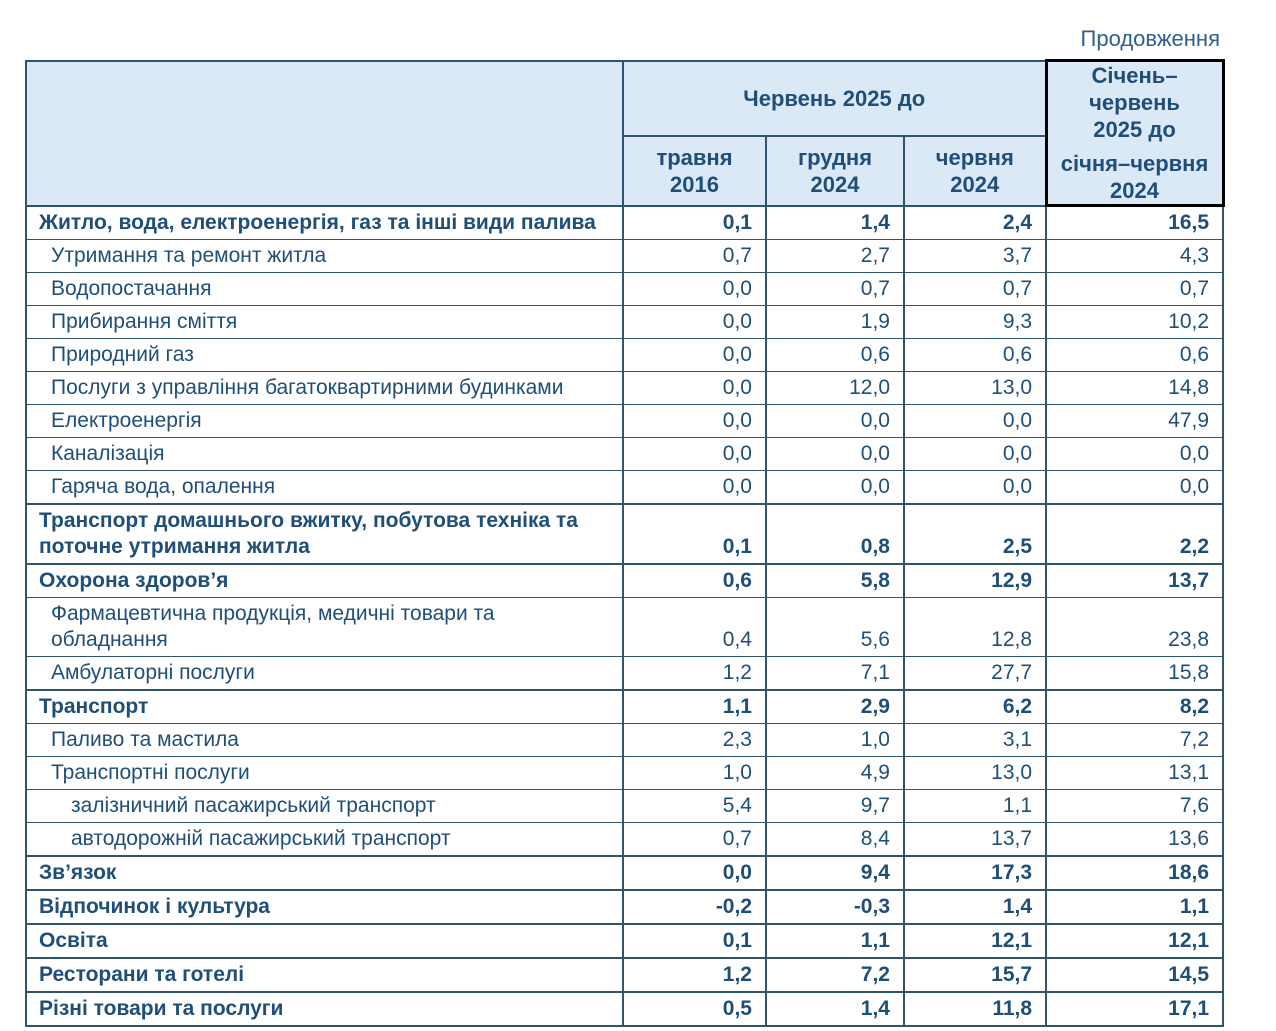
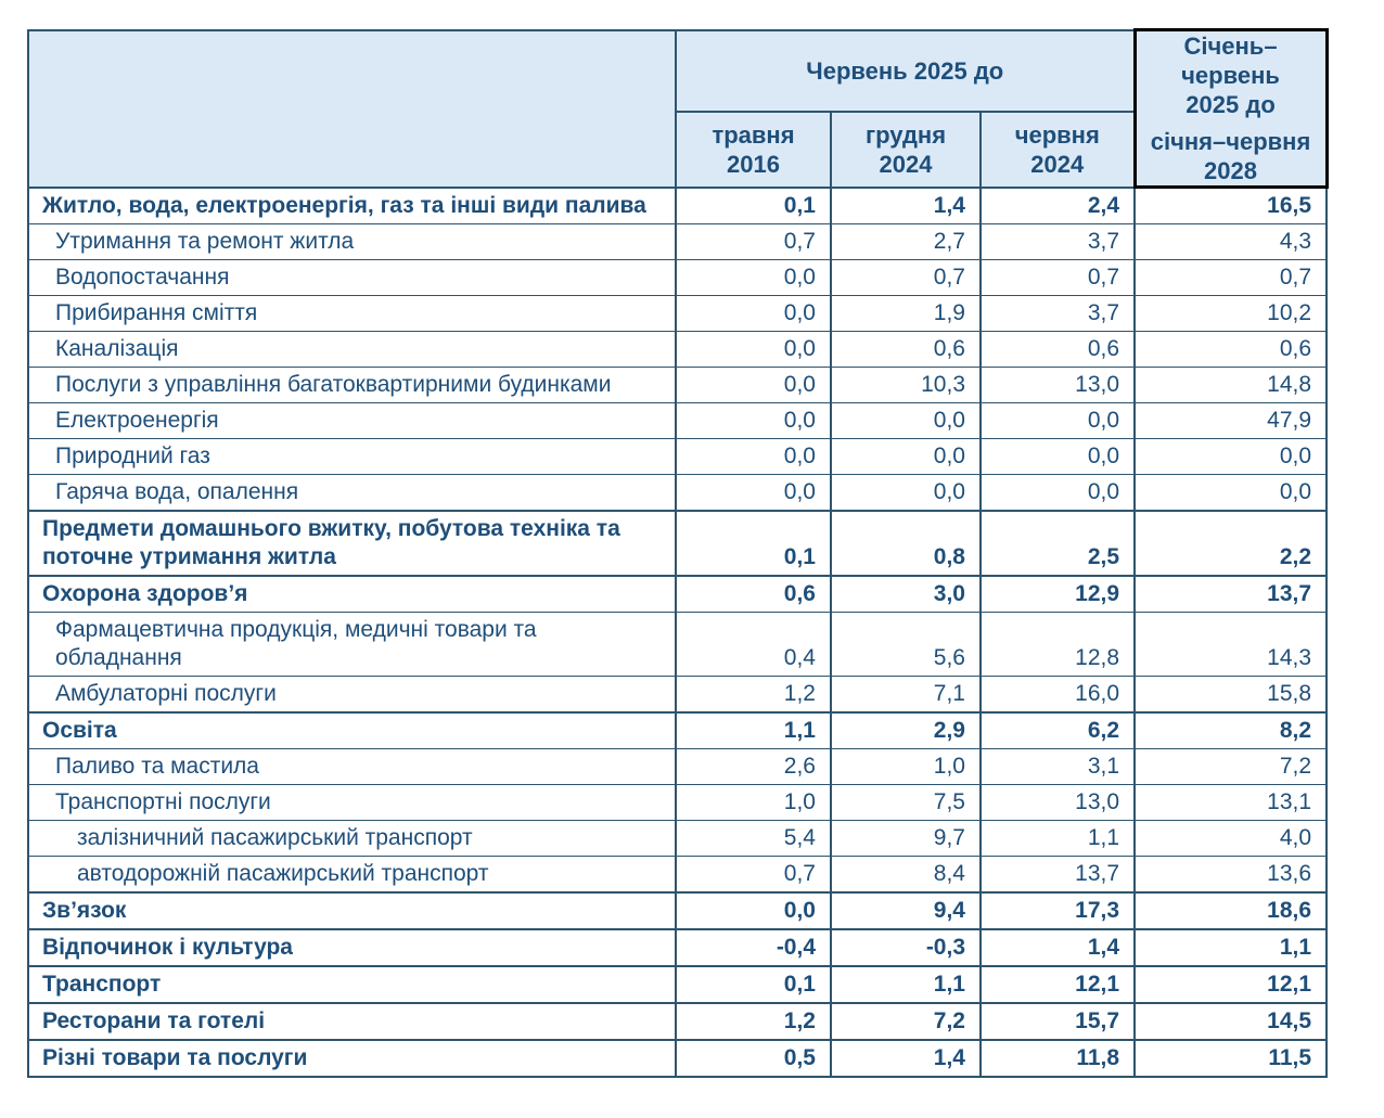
- Продовження
- 	Червень 2025 до	Січень–червень 2025 до січня–червня 2024
+ 	Червень 2025 до	Січень–червень 2025 до січня–червня 2028
  травня 2016	грудня 2024	червня 2024
  Житло, вода, електроенергія, газ та інші види палива	0,1	1,4	2,4	16,5
  Утримання та ремонт житла	0,7	2,7	3,7	4,3
  Водопостачання	0,0	0,7	0,7	0,7
- Прибирання сміття	0,0	1,9	9,3	10,2
+ Прибирання сміття	0,0	1,9	3,7	10,2
- Природний газ	0,0	0,6	0,6	0,6
+ Каналізація	0,0	0,6	0,6	0,6
- Послуги з управління багатоквартирними будинками	0,0	12,0	13,0	14,8
+ Послуги з управління багатоквартирними будинками	0,0	10,3	13,0	14,8
  Електроенергія	0,0	0,0	0,0	47,9
- Каналізація	0,0	0,0	0,0	0,0
+ Природний газ	0,0	0,0	0,0	0,0
  Гаряча вода, опалення	0,0	0,0	0,0	0,0
- Транспорт домашнього вжитку, побутова техніка та поточне утримання житла	0,1	0,8	2,5	2,2
+ Предмети домашнього вжитку, побутова техніка та поточне утримання житла	0,1	0,8	2,5	2,2
- Охорона здоров’я	0,6	5,8	12,9	13,7
+ Охорона здоров’я	0,6	3,0	12,9	13,7
- Фармацевтична продукція, медичні товари та обладнання	0,4	5,6	12,8	23,8
+ Фармацевтична продукція, медичні товари та обладнання	0,4	5,6	12,8	14,3
- Амбулаторні послуги	1,2	7,1	27,7	15,8
+ Амбулаторні послуги	1,2	7,1	16,0	15,8
- Транспорт	1,1	2,9	6,2	8,2
+ Освіта	1,1	2,9	6,2	8,2
- Паливо та мастила	2,3	1,0	3,1	7,2
+ Паливо та мастила	2,6	1,0	3,1	7,2
- Транспортні послуги	1,0	4,9	13,0	13,1
+ Транспортні послуги	1,0	7,5	13,0	13,1
- залізничний пасажирський транспорт	5,4	9,7	1,1	7,6
+ залізничний пасажирський транспорт	5,4	9,7	1,1	4,0
  автодорожній пасажирський транспорт	0,7	8,4	13,7	13,6
  Зв’язок	0,0	9,4	17,3	18,6
- Відпочинок і культура	-0,2	-0,3	1,4	1,1
+ Відпочинок і культура	-0,4	-0,3	1,4	1,1
- Освіта	0,1	1,1	12,1	12,1
+ Транспорт	0,1	1,1	12,1	12,1
  Ресторани та готелі	1,2	7,2	15,7	14,5
- Різні товари та послуги	0,5	1,4	11,8	17,1
+ Різні товари та послуги	0,5	1,4	11,8	11,5
